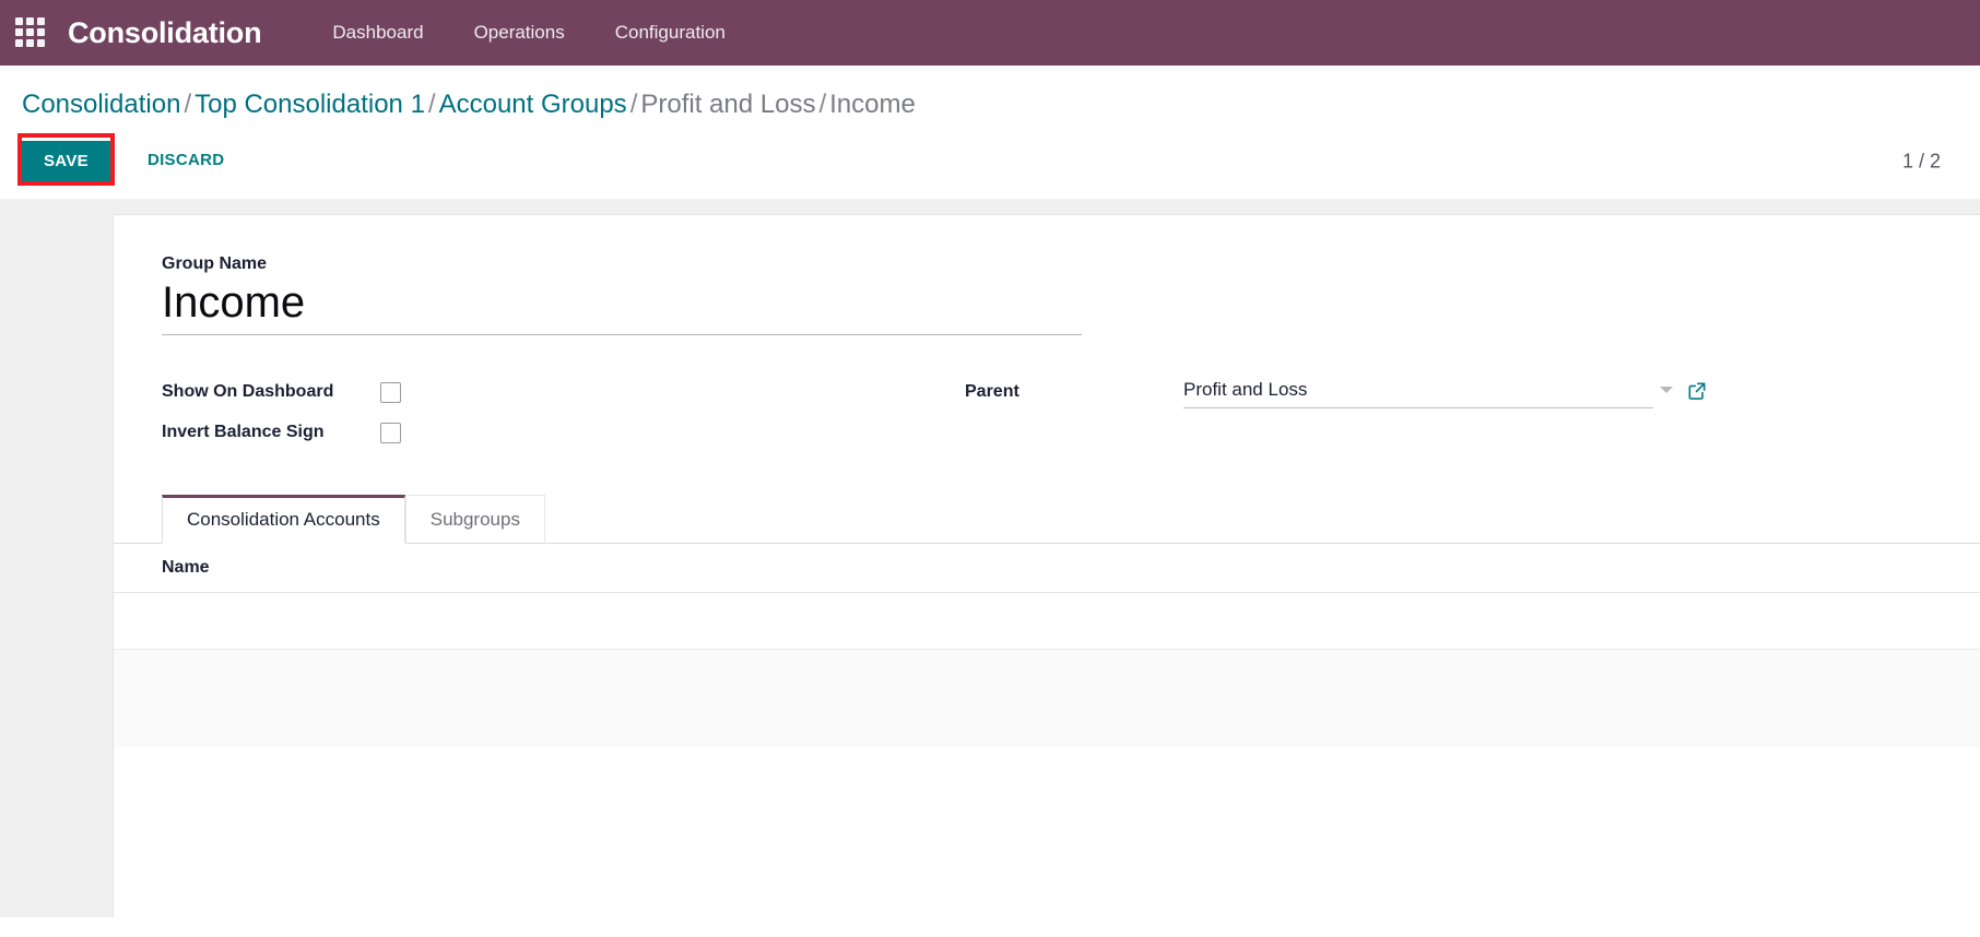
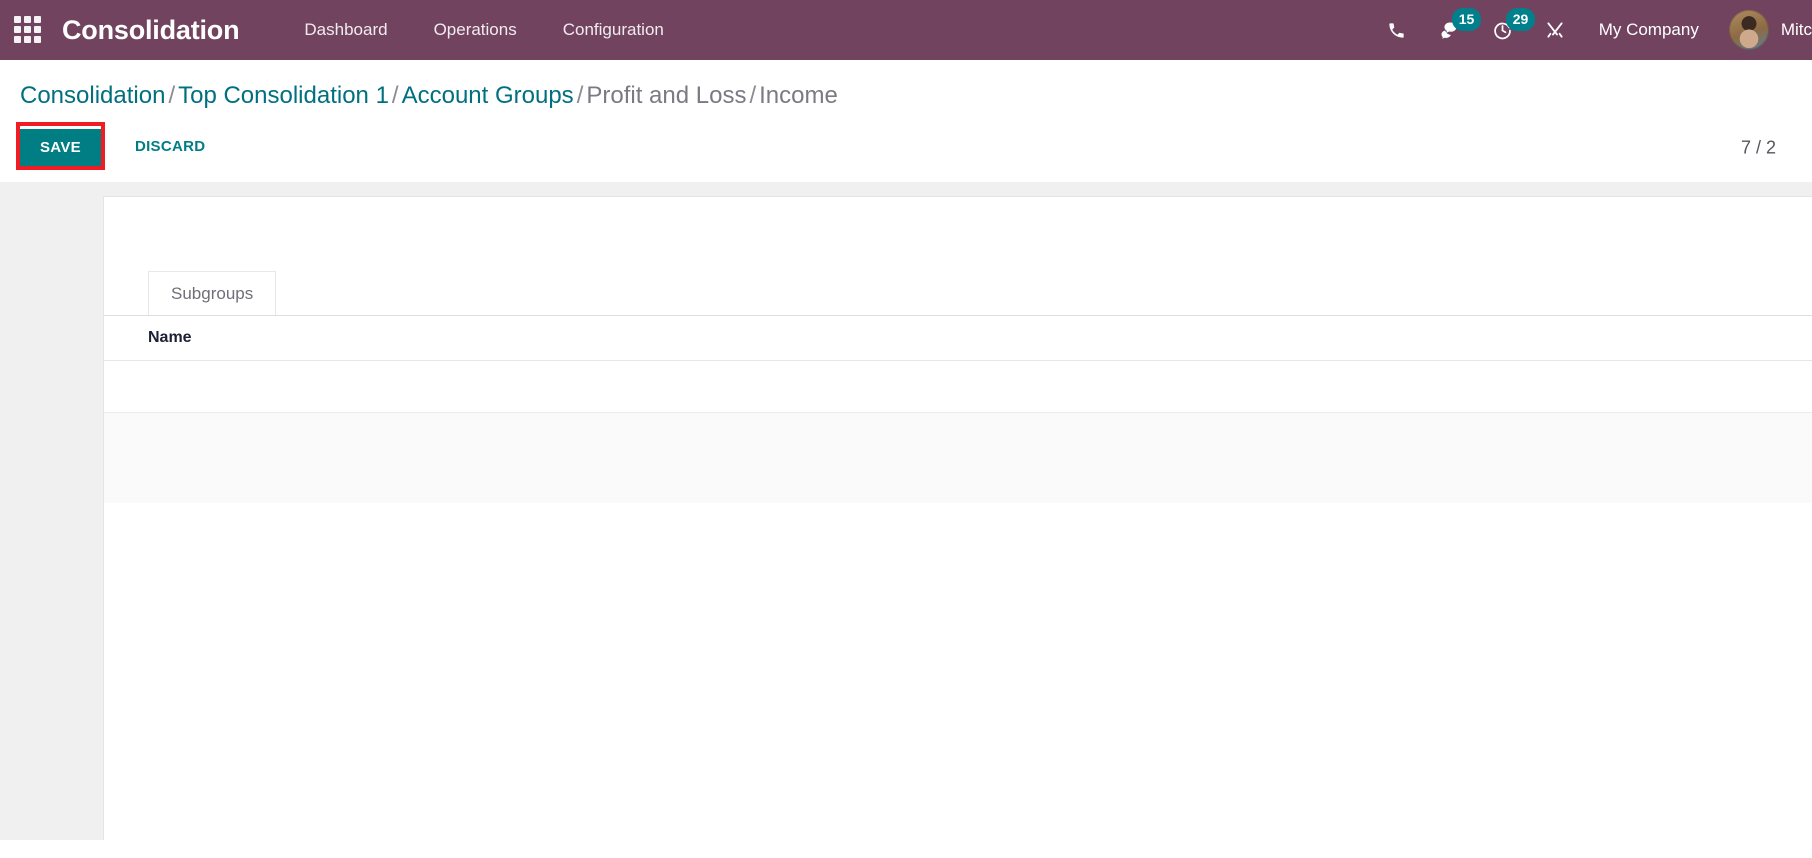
  Consolidation
  Dashboard
  Operations
  Configuration
+ 15
+ 29
+ My Company
+ Mitc
  Consolidation/Top Consolidation 1/Account Groups/Profit and Loss/Income
  SAVE
  DISCARD
- 1 / 2
+ 7 / 2
- Group Name
- Income
- Show On Dashboard
- Invert Balance Sign
- Parent
- Profit and Loss
- Consolidation Accounts
  Subgroups
  Name
